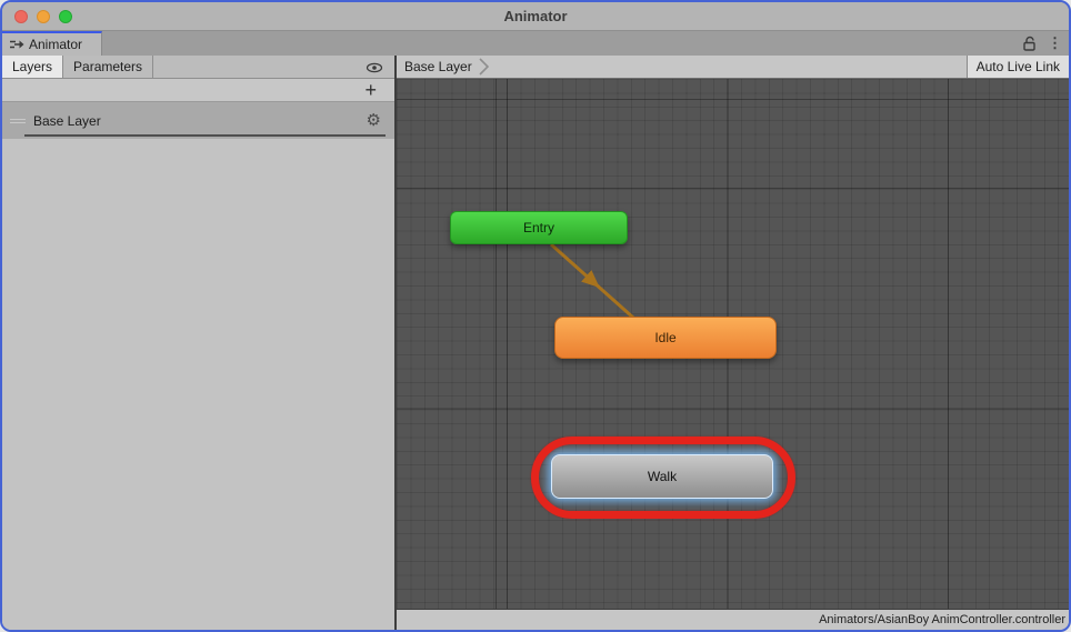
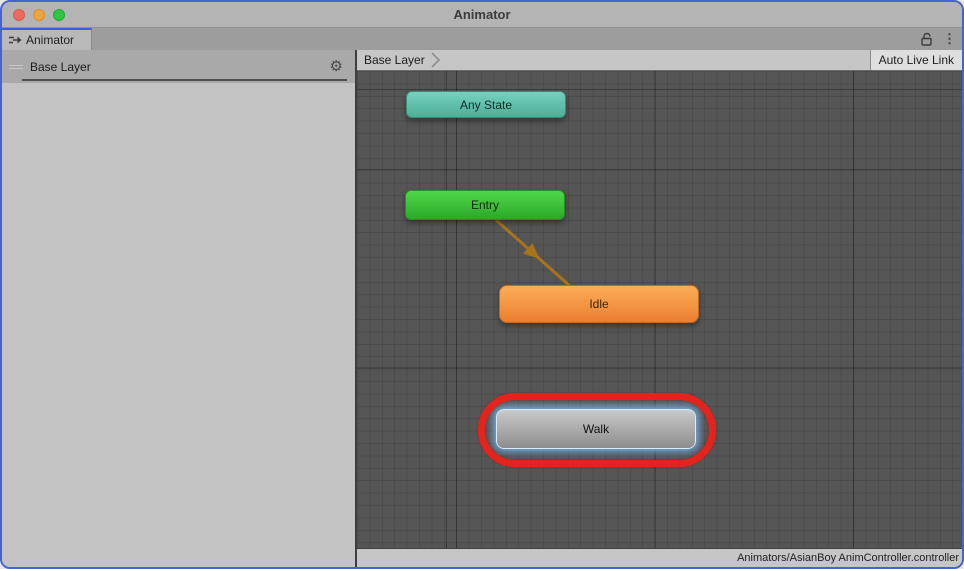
  Animator
  Animator
  ⋮
- Layers
- Parameters
- +
  Base Layer
  ⚙
  Base Layer
  Auto Live Link
+ Any State
  Entry
  Idle
  Walk
  Animators/AsianBoy AnimController.controller
